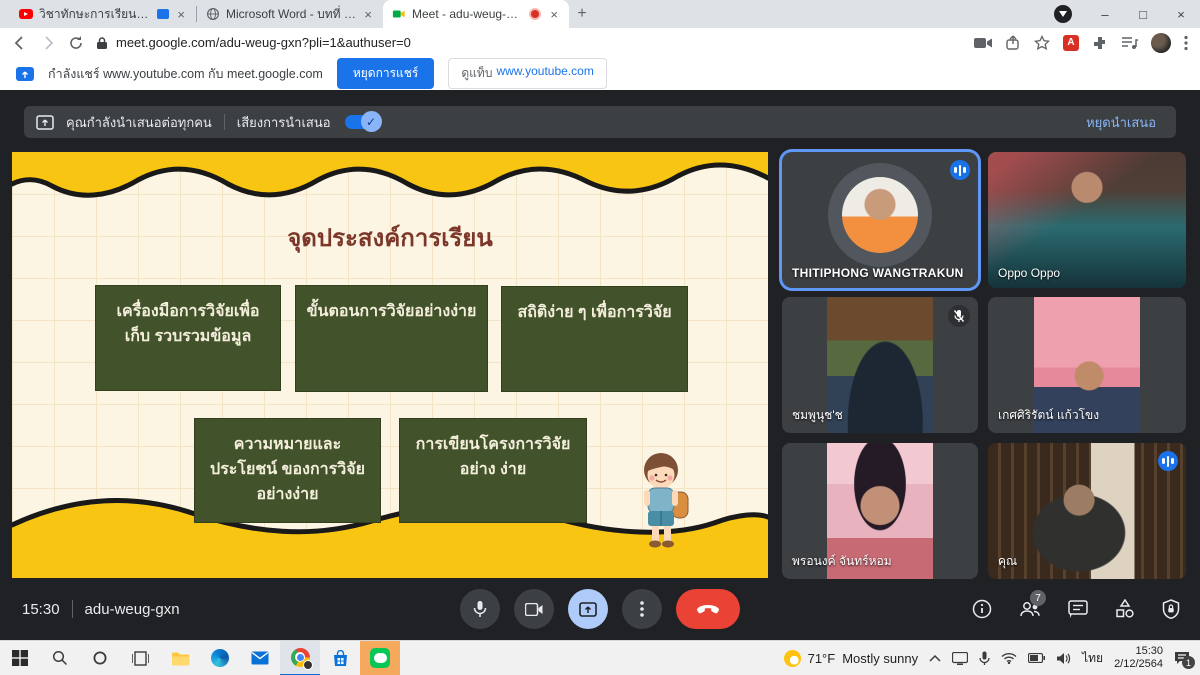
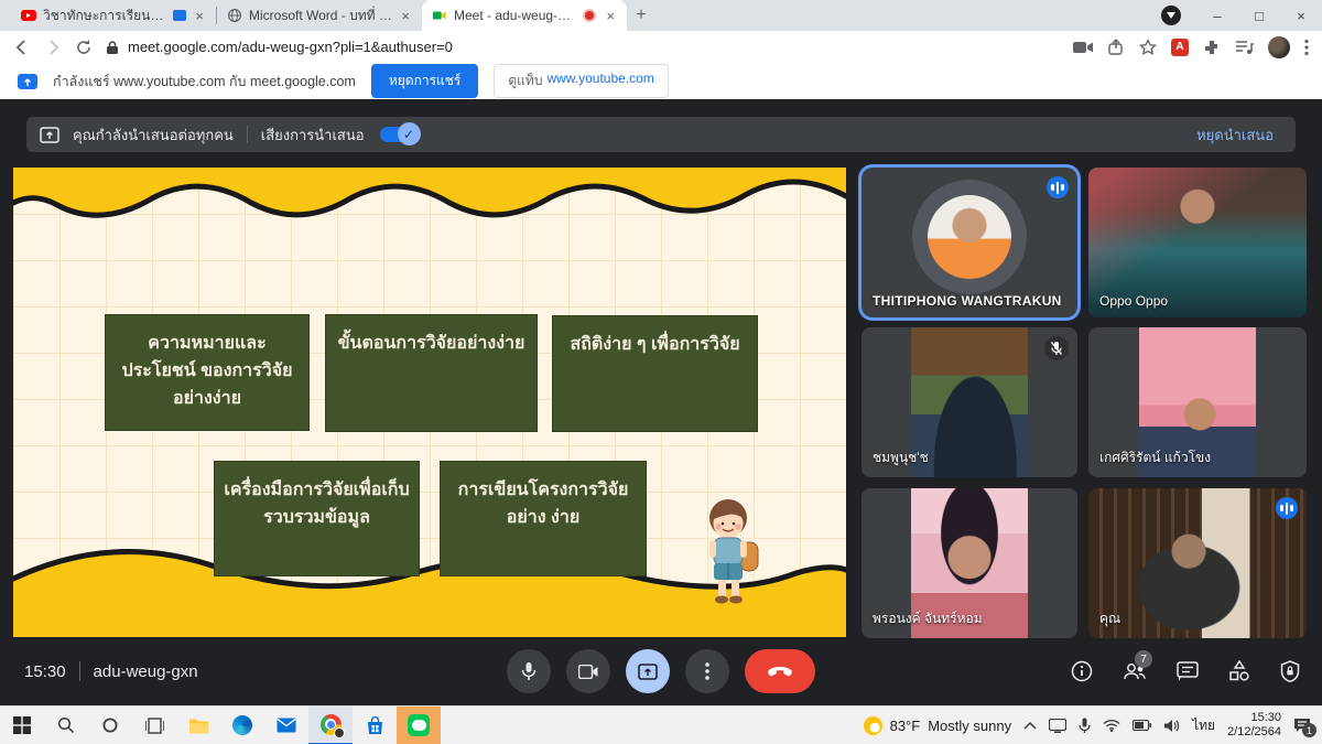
  ×
  Microsoft Word - บทที่ 5.
  ×
  Meet - adu-weug-gxn
  ×
  +
  –
  □
  ×
  meet.google.com/adu-weug-gxn?pli=1&authuser=0
  A
  กำลังแชร์ www.youtube.com กับ meet.google.com
  หยุดการแชร์
  ดูแท็บ
  www.youtube.com
  คุณกำลังนำเสนอต่อทุกคน
  เสียงการนำเสนอ
  ✓
  หยุดนำเสนอ
- จุดประสงค์การเรียน
- เครื่องมือการวิจัยเพื่อเก็บ รวบรวมข้อมูล
+ ความหมายและประโยชน์ ของการวิจัยอย่างง่าย
  ขั้นตอนการวิจัยอย่างง่าย
  สถิติง่าย ๆ เพื่อการวิจัย
- ความหมายและประโยชน์ ของการวิจัยอย่างง่าย
+ เครื่องมือการวิจัยเพื่อเก็บ รวบรวมข้อมูล
  การเขียนโครงการวิจัยอย่าง ง่าย
  THITIPHONG WANGTRAKUN
  Oppo Oppo
  ชมพูนุช'ช
  เกศศิริรัตน์ แก้วโขง
  พรอนงค์ จันทร์หอม
  คุณ
  15:30
  adu-weug-gxn
  7
- 71°F
+ 83°F
  Mostly sunny
  ไทย
  15:30
  2/12/2564
  1
